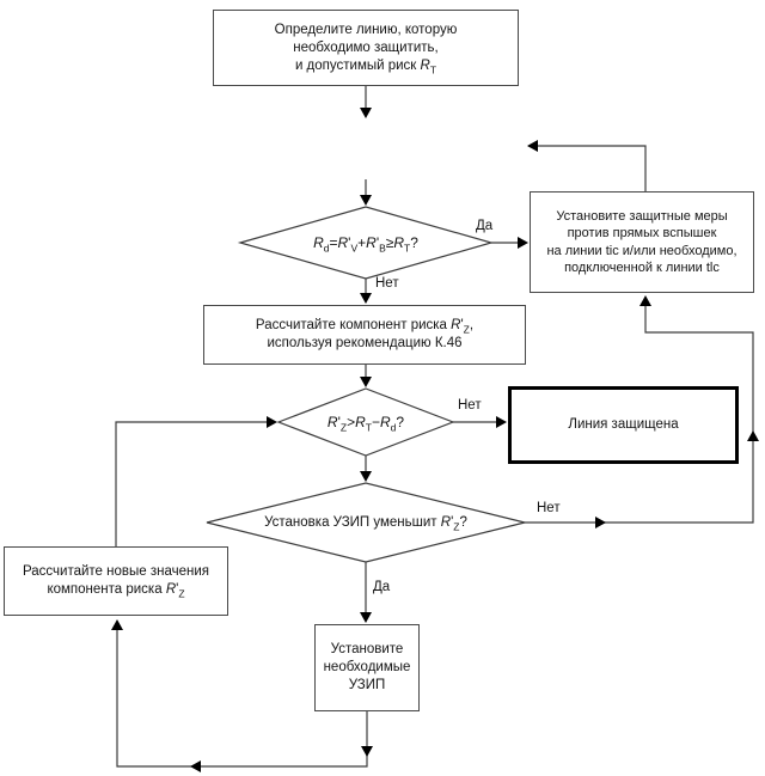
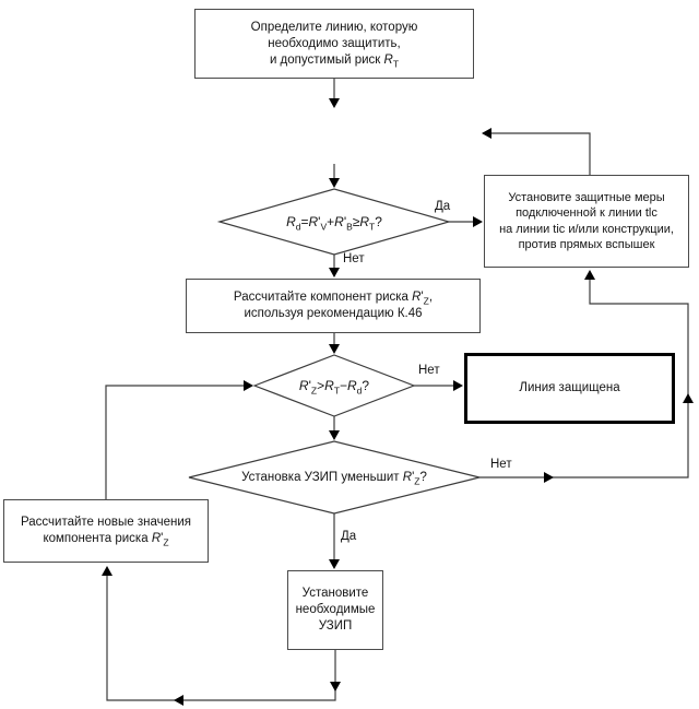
  Определите линию, которую
  необходимо защитить,
  и допустимый риск RT
  Рассчитайте компонент риска R'Z,
  используя рекомендацию К.46
  Установите защитные меры
- против прямых вспышек
+ подключенной к линии tlc
- на линии tic и/или необходимо,
+ на линии tic и/или конструкции,
- подключенной к линии tlc
+ против прямых вспышек
  Линия защищена
  Рассчитайте новые значения
  компонента риска R'Z
  Установите
  необходимые
  УЗИП
  Rd=R'V+R'B≥RT?
  R'Z>RT−Rd?
  Установка УЗИП уменьшит R'Z?
  Да
  Нет
  Нет
  Нет
  Да
